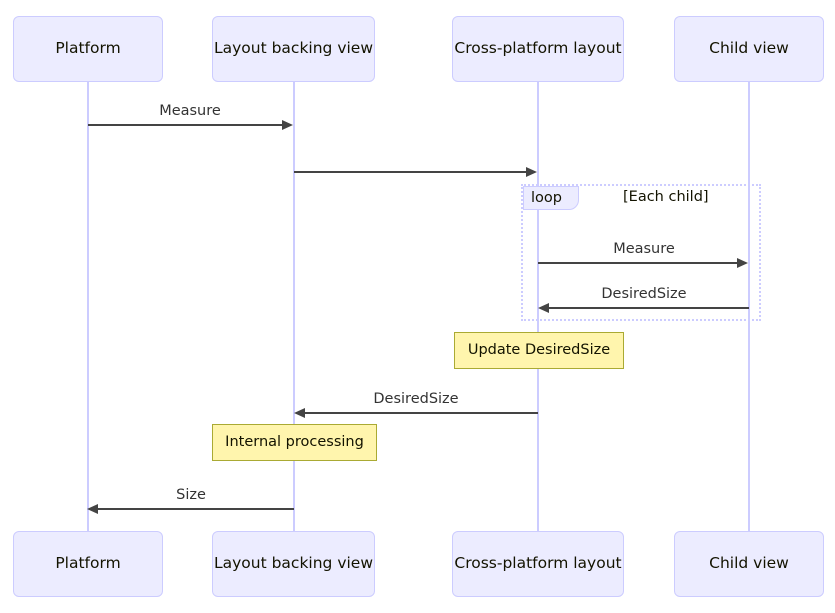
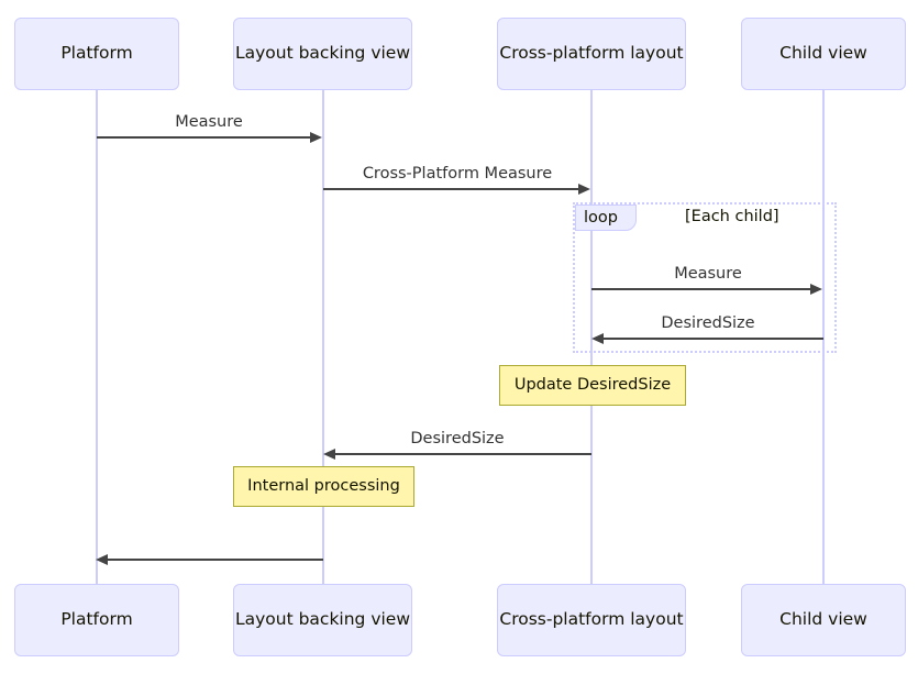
  Platform
  Layout backing view
  Cross-platform layout
  Child view
  loop
  [Each child]
  Measure
+ Cross-Platform Measure
  Measure
  DesiredSize
  Update DesiredSize
  DesiredSize
  Internal processing
- Size
  Platform
  Layout backing view
  Cross-platform layout
  Child view
